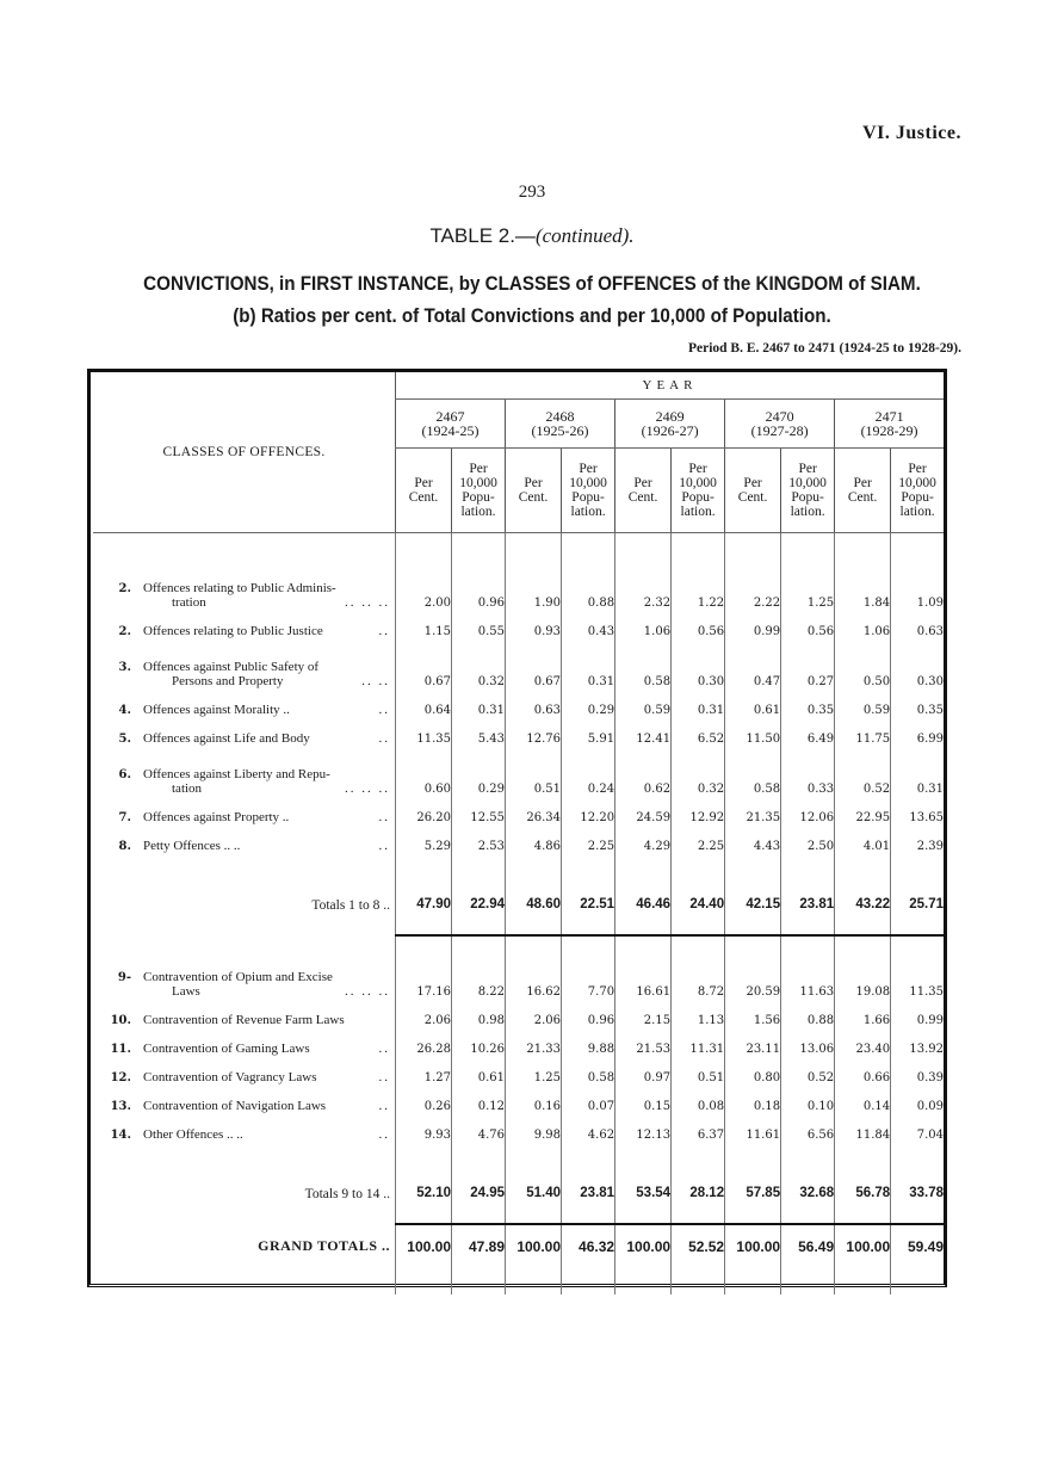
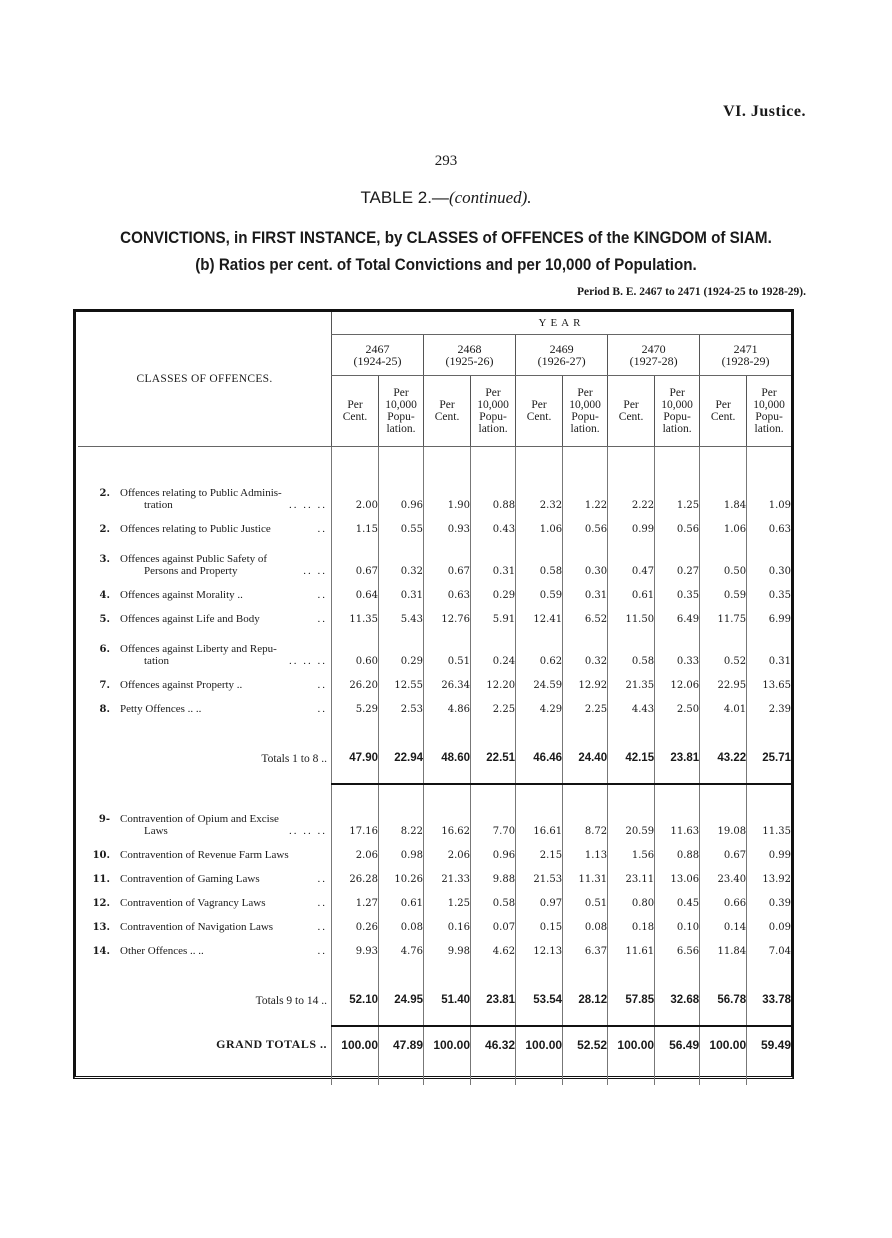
  VI. Justice.
  293
  TABLE 2.—(continued).
  CONVICTIONS, in FIRST INSTANCE, by CLASSES of OFFENCES of the KINGDOM of SIAM.
  (b) Ratios per cent. of Total Convictions and per 10,000 of Population.
  Period B. E. 2467 to 2471 (1924-25 to 1928-29).
  CLASSES OF OFFENCES.	YEAR
  2467(1924-25)	2468(1925-26)	2469(1926-27)	2470(1927-28)	2471(1928-29)
  PerCent.	Per10,000Popu-lation.	PerCent.	Per10,000Popu-lation.	PerCent.	Per10,000Popu-lation.	PerCent.	Per10,000Popu-lation.	PerCent.	Per10,000Popu-lation.
  2. Offences relating to Public Adminis-tration .. .. ..	2.00	0.96	1.90	0.88	2.32	1.22	2.22	1.25	1.84	1.09
  2. Offences relating to Public Justice ..	1.15	0.55	0.93	0.43	1.06	0.56	0.99	0.56	1.06	0.63
  3. Offences against Public Safety ofPersons and Property .. ..	0.67	0.32	0.67	0.31	0.58	0.30	0.47	0.27	0.50	0.30
  4. Offences against Morality .. ..	0.64	0.31	0.63	0.29	0.59	0.31	0.61	0.35	0.59	0.35
  5. Offences against Life and Body ..	11.35	5.43	12.76	5.91	12.41	6.52	11.50	6.49	11.75	6.99
  6. Offences against Liberty and Repu-tation .. .. ..	0.60	0.29	0.51	0.24	0.62	0.32	0.58	0.33	0.52	0.31
  7. Offences against Property .. ..	26.20	12.55	26.34	12.20	24.59	12.92	21.35	12.06	22.95	13.65
  8. Petty Offences .. .. ..	5.29	2.53	4.86	2.25	4.29	2.25	4.43	2.50	4.01	2.39
  Totals 1 to 8 ..	47.90	22.94	48.60	22.51	46.46	24.40	42.15	23.81	43.22	25.71
  9- Contravention of Opium and ExciseLaws .. .. ..	17.16	8.22	16.62	7.70	16.61	8.72	20.59	11.63	19.08	11.35
- 10. Contravention of Revenue Farm Laws	2.06	0.98	2.06	0.96	2.15	1.13	1.56	0.88	1.66	0.99
+ 10. Contravention of Revenue Farm Laws	2.06	0.98	2.06	0.96	2.15	1.13	1.56	0.88	0.67	0.99
  11. Contravention of Gaming Laws ..	26.28	10.26	21.33	9.88	21.53	11.31	23.11	13.06	23.40	13.92
- 12. Contravention of Vagrancy Laws ..	1.27	0.61	1.25	0.58	0.97	0.51	0.80	0.52	0.66	0.39
+ 12. Contravention of Vagrancy Laws ..	1.27	0.61	1.25	0.58	0.97	0.51	0.80	0.45	0.66	0.39
- 13. Contravention of Navigation Laws ..	0.26	0.12	0.16	0.07	0.15	0.08	0.18	0.10	0.14	0.09
+ 13. Contravention of Navigation Laws ..	0.26	0.08	0.16	0.07	0.15	0.08	0.18	0.10	0.14	0.09
  14. Other Offences .. .. ..	9.93	4.76	9.98	4.62	12.13	6.37	11.61	6.56	11.84	7.04
  Totals 9 to 14 ..	52.10	24.95	51.40	23.81	53.54	28.12	57.85	32.68	56.78	33.78
  GRAND TOTALS ..	100.00	47.89	100.00	46.32	100.00	52.52	100.00	56.49	100.00	59.49
